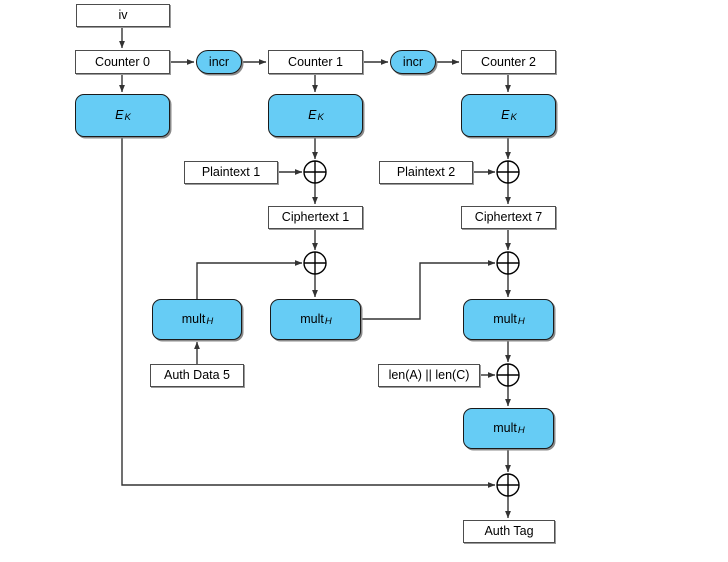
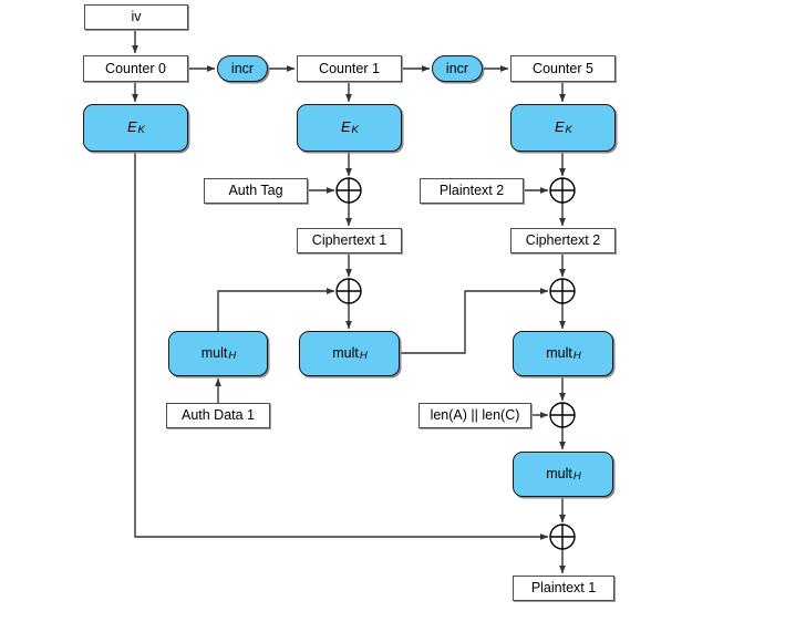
  iv
  Counter 0
  incr
  Counter 1
  incr
- Counter 2
+ Counter 5
  E
  K
  E
  K
  E
  K
- Plaintext 1
+ Auth Tag
  Plaintext 2
  Ciphertext 1
- Ciphertext 7
+ Ciphertext 2
  mult
  H
  mult
  H
  mult
  H
  mult
  H
- Auth Data 5
+ Auth Data 1
  len(A) || len(C)
- Auth Tag
+ Plaintext 1
